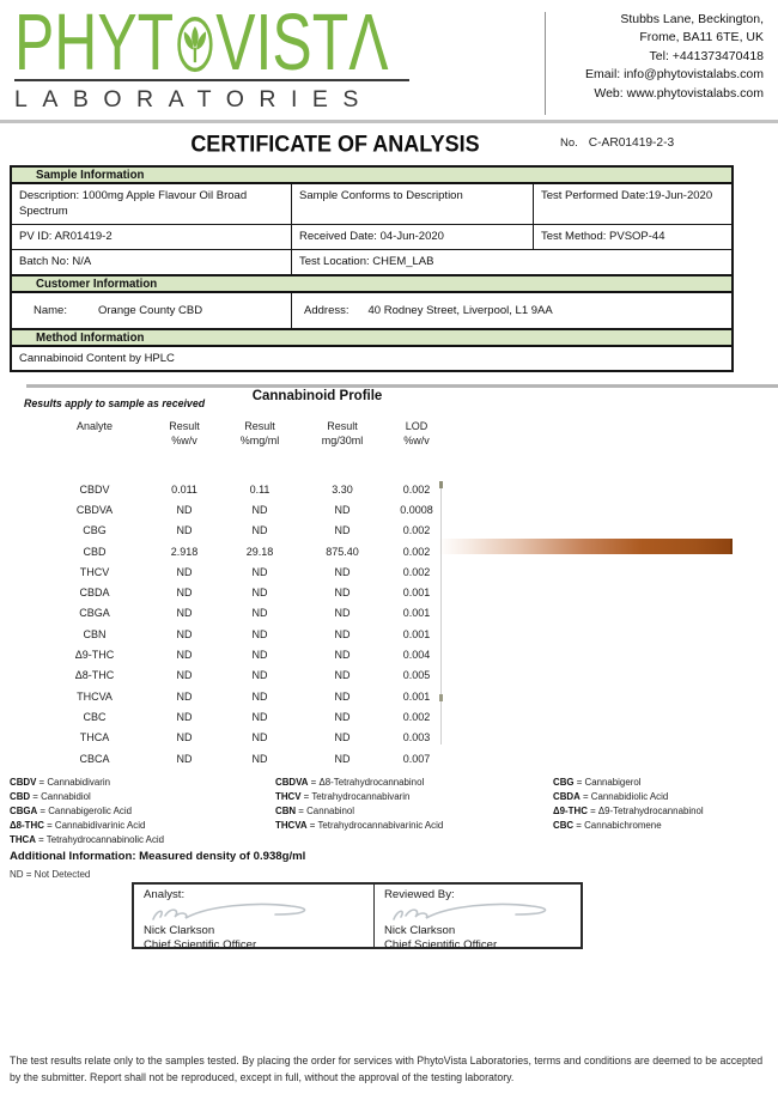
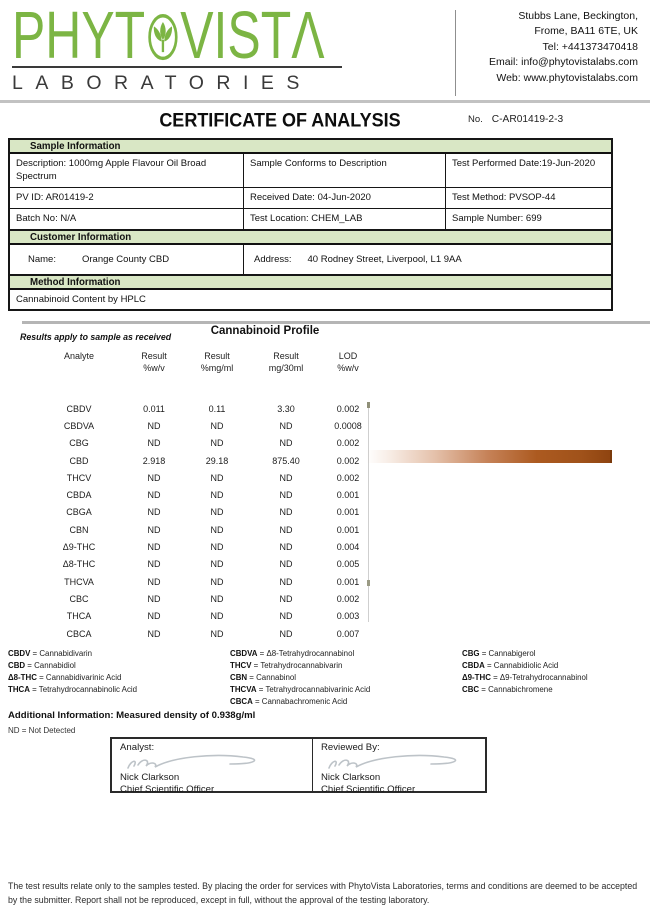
  PHYT
  VISTΛ
  LABORATORIES
  Stubbs Lane, Beckington,
  Frome, BA11 6TE, UK
  Tel: +441373470418
  Email: info@phytovistalabs.com
  Web: www.phytovistalabs.com
  CERTIFICATE OF ANALYSIS
  No. C-AR01419-2-3
  Sample Information
  Description: 1000mg Apple Flavour Oil Broad Spectrum
  Sample Conforms to Description
  Test Performed Date:19-Jun-2020
  PV ID: AR01419-2
  Received Date: 04-Jun-2020
  Test Method: PVSOP-44
  Batch No: N/A
  Test Location: CHEM_LAB
+ Sample Number: 699
  Customer Information
  Name:
  Orange County CBD
  Address:
  40 Rodney Street, Liverpool, L1 9AA
  Method Information
  Cannabinoid Content by HPLC
  Results apply to sample as received
  Cannabinoid Profile
  Analyte
  Result
  %w/v
  Result
  %mg/ml
  Result
  mg/30ml
  LOD
  %w/v
  CBDV
  0.011
  0.11
  3.30
  0.002
  CBDVA
  ND
  ND
  ND
  0.0008
  CBG
  ND
  ND
  ND
  0.002
  CBD
  2.918
  29.18
  875.40
  0.002
  THCV
  ND
  ND
  ND
  0.002
  CBDA
  ND
  ND
  ND
  0.001
  CBGA
  ND
  ND
  ND
  0.001
  CBN
  ND
  ND
  ND
  0.001
  Δ9-THC
  ND
  ND
  ND
  0.004
  Δ8-THC
  ND
  ND
  ND
  0.005
  THCVA
  ND
  ND
  ND
  0.001
  CBC
  ND
  ND
  ND
  0.002
  THCA
  ND
  ND
  ND
  0.003
  CBCA
  ND
  ND
  ND
  0.007
  CBDV = Cannabidivarin
  CBD = Cannabidiol
- CBGA = Cannabigerolic Acid
  Δ8-THC = Cannabidivarinic Acid
  THCA = Tetrahydrocannabinolic Acid
  CBDVA = Δ8-Tetrahydrocannabinol
  THCV = Tetrahydrocannabivarin
  CBN = Cannabinol
  THCVA = Tetrahydrocannabivarinic Acid
+ CBCA = Cannabachromenic Acid
  CBG = Cannabigerol
  CBDA = Cannabidiolic Acid
  Δ9-THC = Δ9-Tetrahydrocannabinol
  CBC = Cannabichromene
  Additional Information: Measured density of 0.938g/ml
  ND = Not Detected
  Analyst:
  Nick Clarkson
  Chief Scientific Officer
  Reviewed By:
  Nick Clarkson
  Chief Scientific Officer
  The test results relate only to the samples tested. By placing the order for services with PhytoVista Laboratories, terms and conditions are deemed to be accepted by the submitter. Report shall not be reproduced, except in full, without the approval of the testing laboratory.
